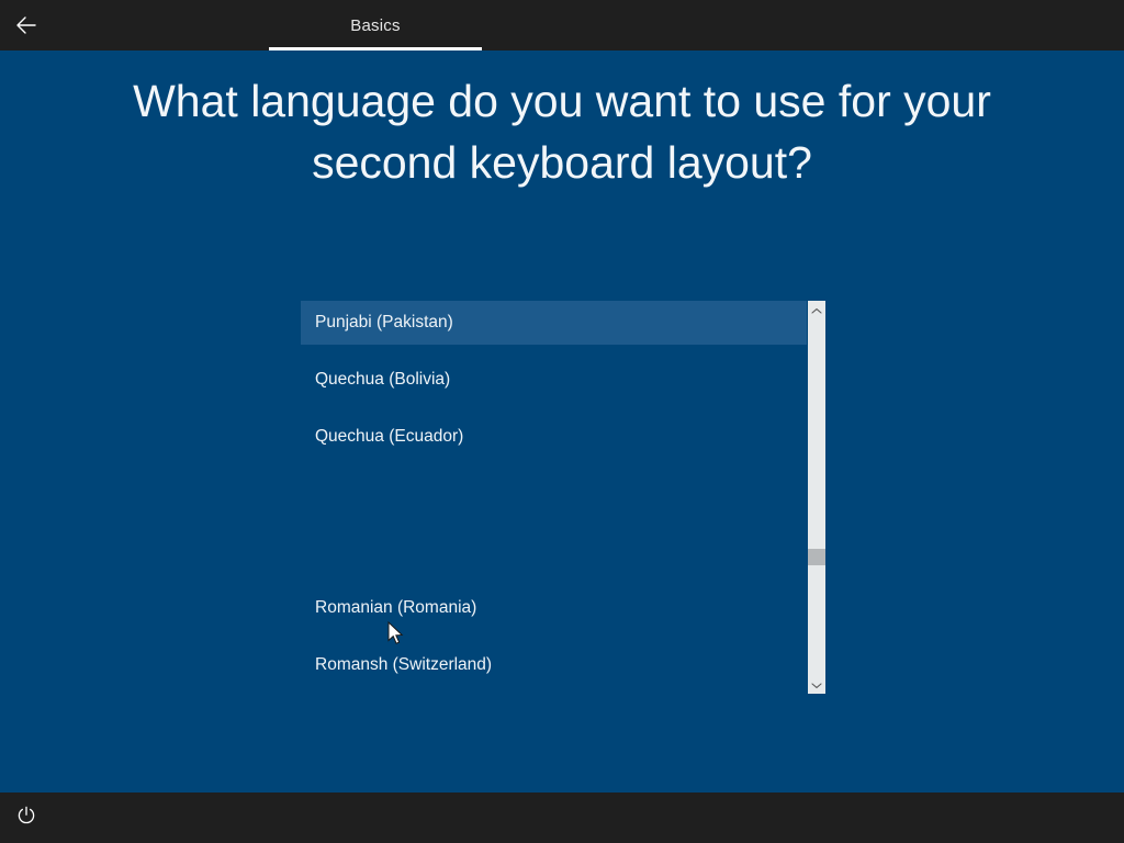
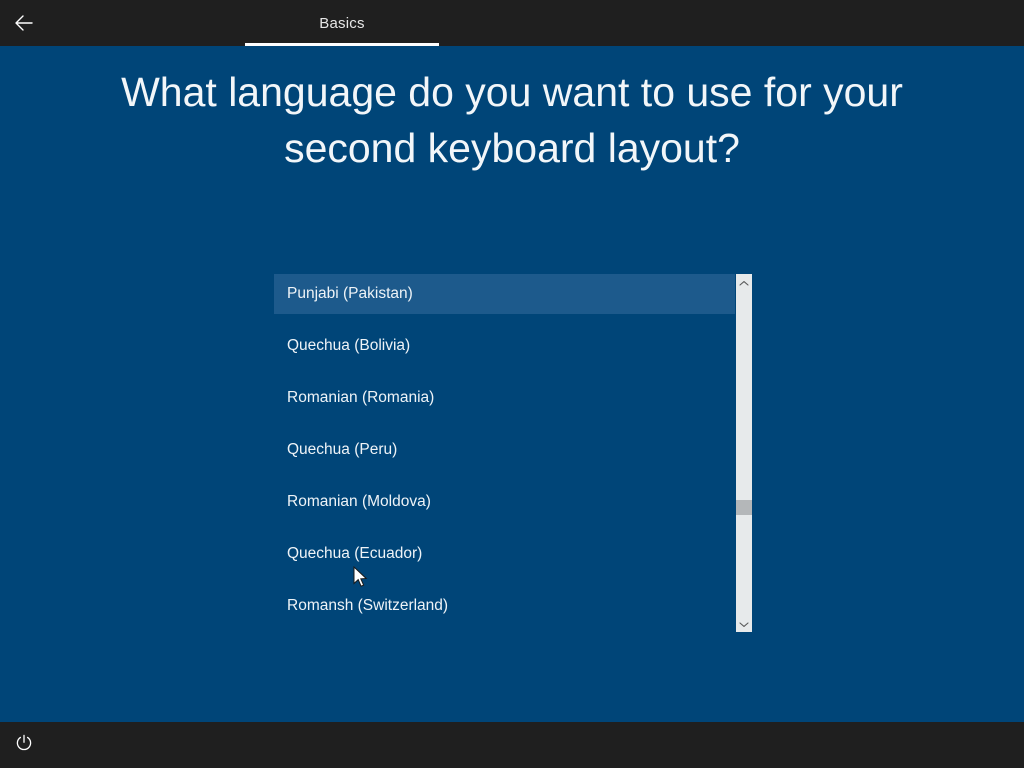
  Basics
  What language do you want to use for your second keyboard layout?
  Punjabi (Pakistan)
  Quechua (Bolivia)
- Quechua (Ecuador)
+ Romanian (Romania)
+ Quechua (Peru)
+ Romanian (Moldova)
- Romanian (Romania)
+ Quechua (Ecuador)
  Romansh (Switzerland)
